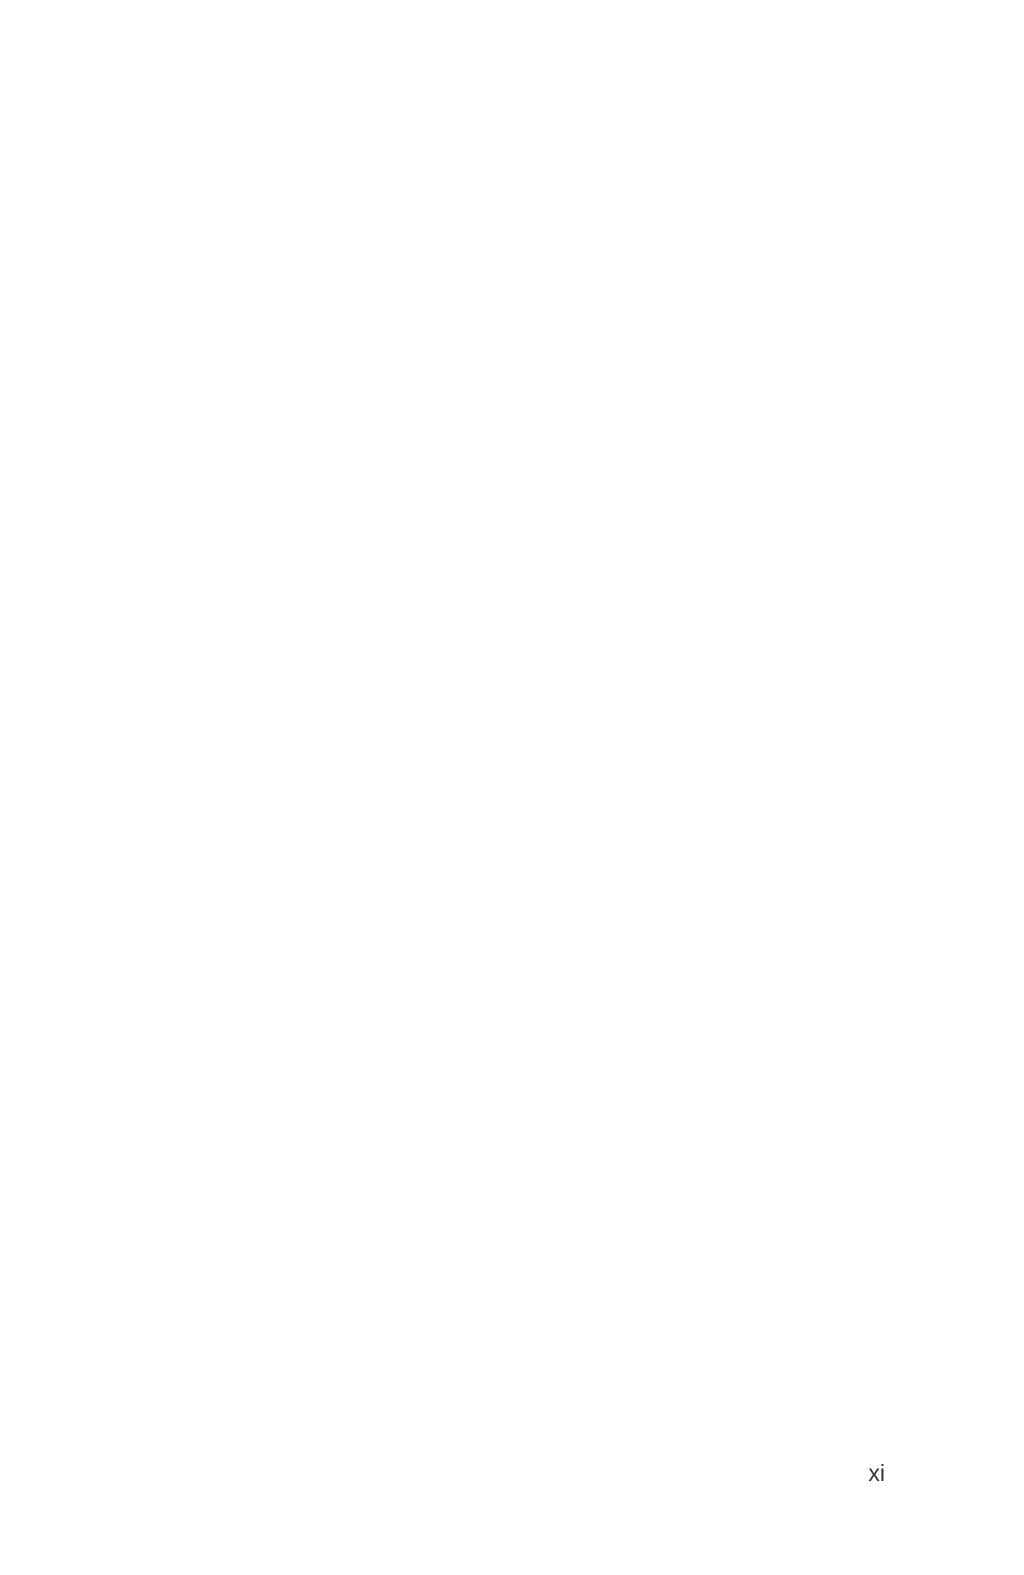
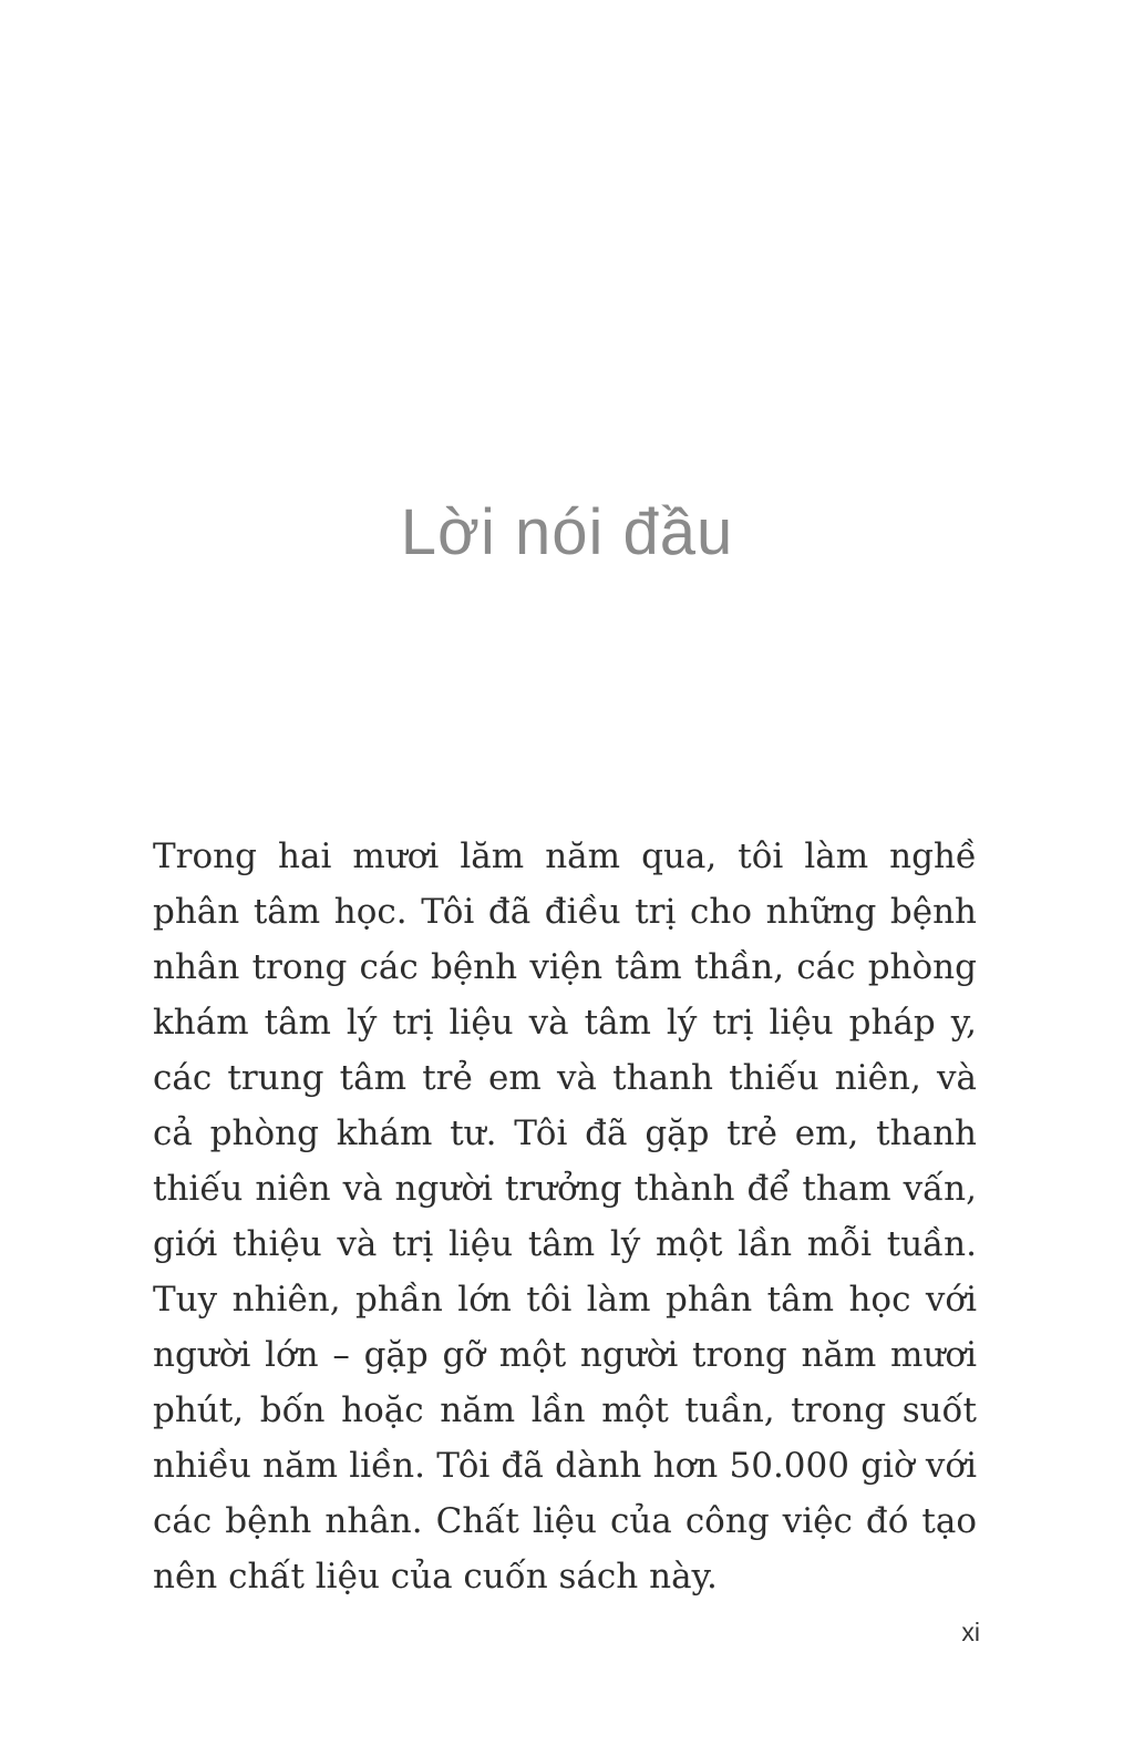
+ Lời nói đầu
+ Trong hai mươi lăm năm qua, tôi làm nghề phân tâm học. Tôi đã điều trị cho những bệnh nhân trong các bệnh viện tâm thần, các phòng khám tâm lý trị liệu và tâm lý trị liệu pháp y, các trung tâm trẻ em và thanh thiếu niên, và cả phòng khám tư. Tôi đã gặp trẻ em, thanh thiếu niên và người trưởng thành để tham vấn, giới thiệu và trị liệu tâm lý một lần mỗi tuần. Tuy nhiên, phần lớn tôi làm phân tâm học với người lớn – gặp gỡ một người trong năm mươi phút, bốn hoặc năm lần một tuần, trong suốt nhiều năm liền. Tôi đã dành hơn 50.000 giờ với các bệnh nhân. Chất liệu của công việc đó tạo nên chất liệu của cuốn sách này.
  xi
